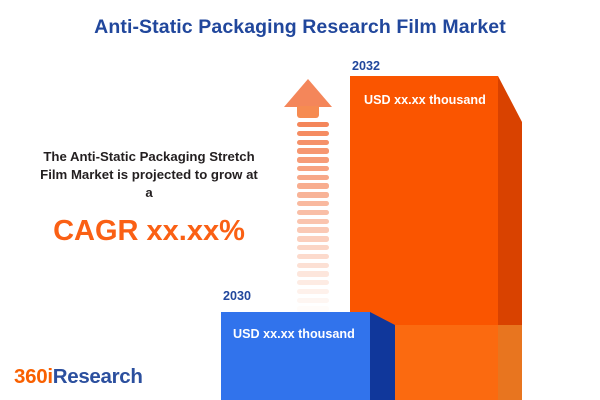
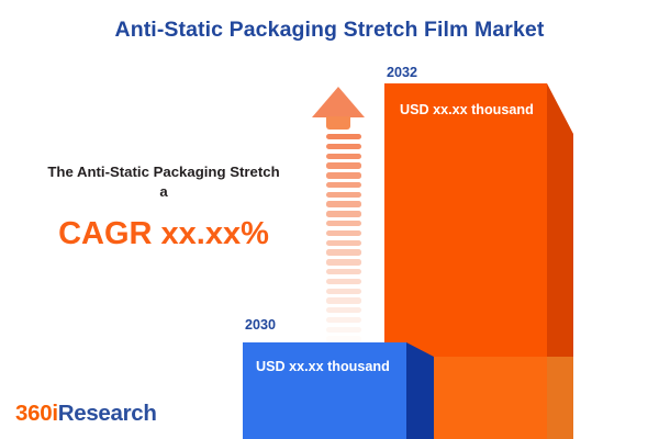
- Anti-Static Packaging Research Film Market
+ Anti-Static Packaging Stretch Film Market
  The Anti-Static Packaging Stretch
- Film Market is projected to grow at
  a
  CAGR xx.xx%
  2032
  USD xx.xx thousand
  2030
  USD xx.xx thousand
  360iResearch
